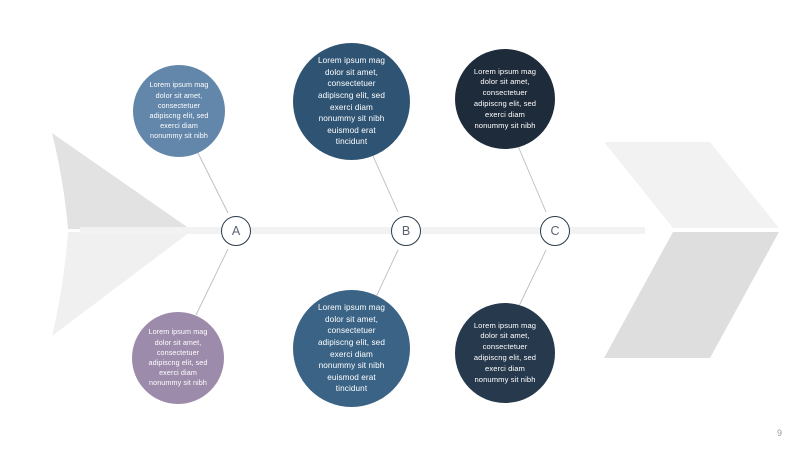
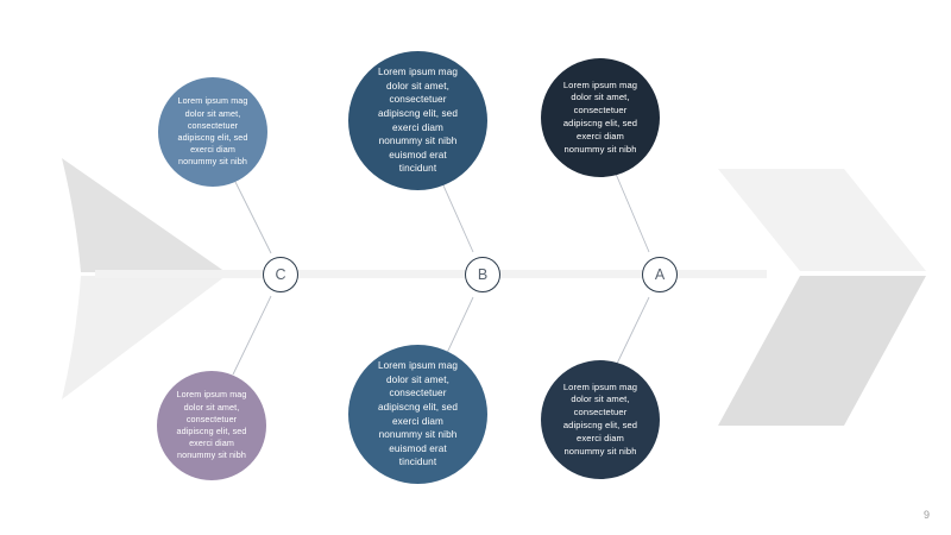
  Lorem ipsum mag
  dolor sit amet,
  consectetuer
  adipiscng elit, sed
  exerci diam
  nonummy sit nibh
  Lorem ipsum mag
  dolor sit amet,
  consectetuer
  adipiscng elit, sed
  exerci diam
  nonummy sit nibh
  euismod erat
  tincidunt
  Lorem ipsum mag
  dolor sit amet,
  consectetuer
  adipiscng elit, sed
  exerci diam
  nonummy sit nibh
  Lorem ipsum mag
  dolor sit amet,
  consectetuer
  adipiscng elit, sed
  exerci diam
  nonummy sit nibh
  Lorem ipsum mag
  dolor sit amet,
  consectetuer
  adipiscng elit, sed
  exerci diam
  nonummy sit nibh
  euismod erat
  tincidunt
  Lorem ipsum mag
  dolor sit amet,
  consectetuer
  adipiscng elit, sed
  exerci diam
  nonummy sit nibh
- A
+ C
  B
- C
+ A
  9
